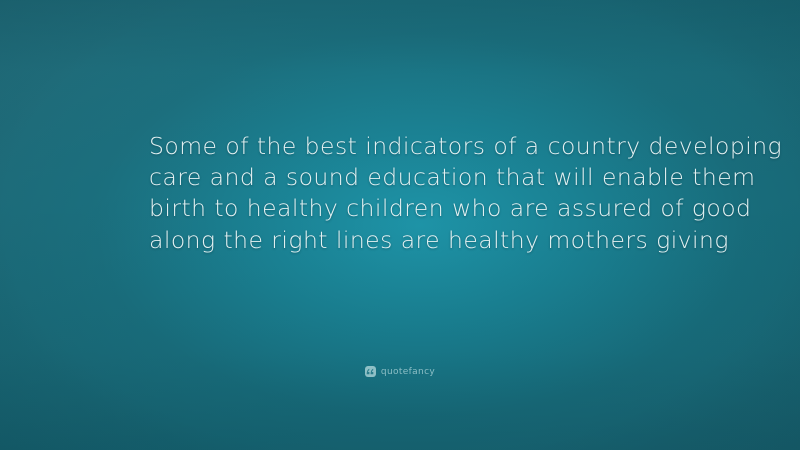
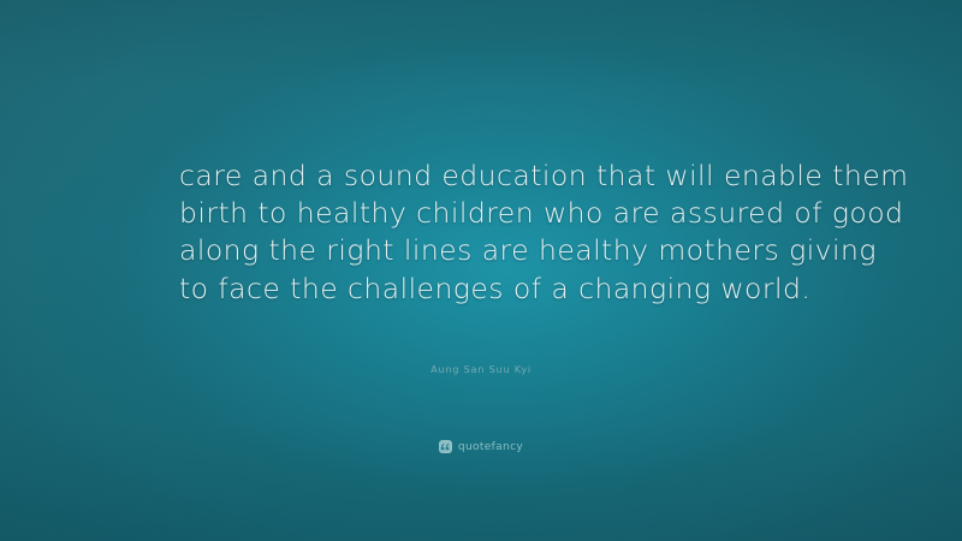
- Some of the best indicators of a country developing
  care and a sound education that will enable them
  birth to healthy children who are assured of good
  along the right lines are healthy mothers giving
+ to face the challenges of a changing world.
+ Aung San Suu Kyi
  quotefancy
